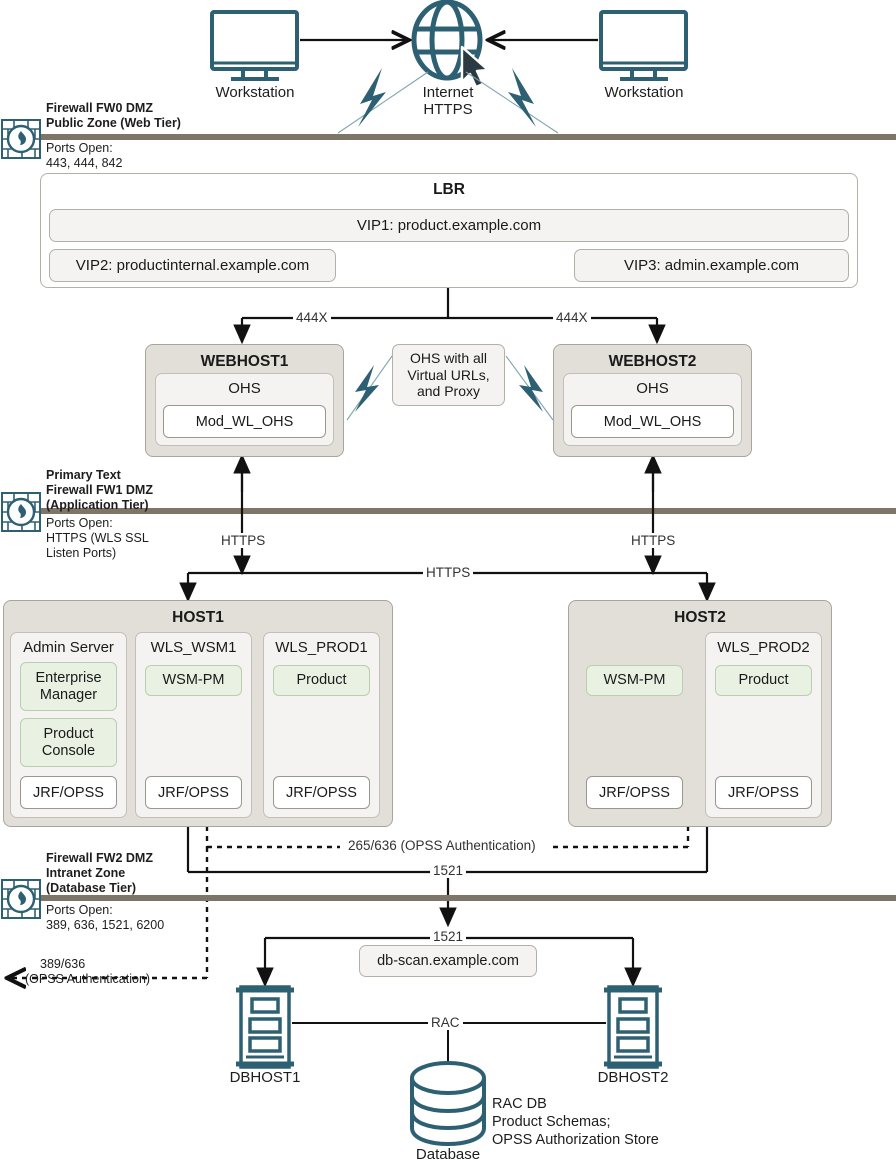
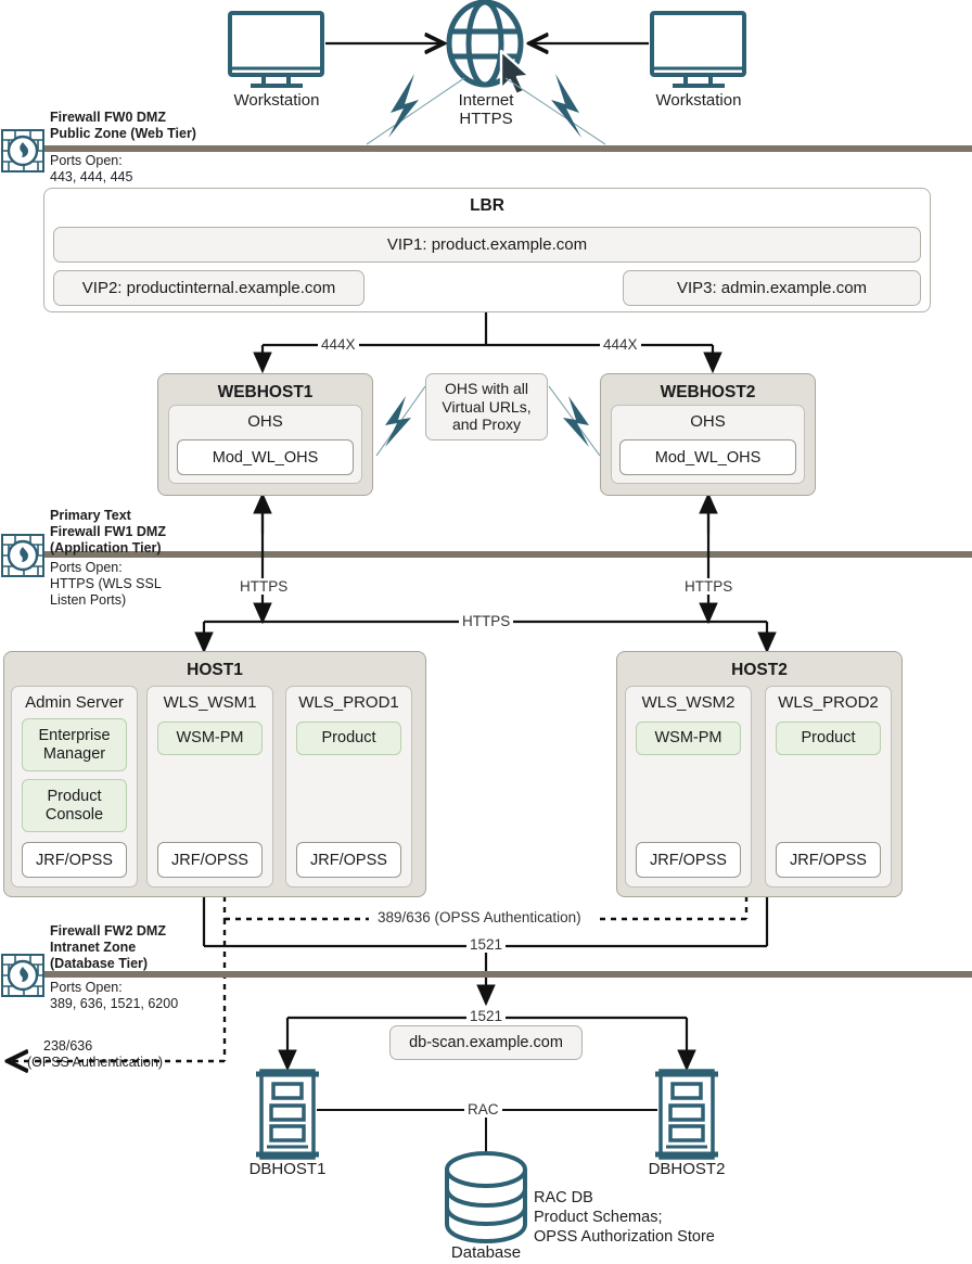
  Workstation
  Workstation
  Internet
  HTTPS
  Firewall FW0 DMZ
  Public Zone (Web Tier)
  Ports Open:
- 443, 444, 842
+ 443, 444, 445
  LBR
  VIP1: product.example.com
  VIP2: productinternal.example.com
  VIP3: admin.example.com
  444X
  444X
  WEBHOST1
  OHS
  Mod_WL_OHS
  WEBHOST2
  OHS
  Mod_WL_OHS
  OHS with all
  Virtual URLs,
  and Proxy
  Primary Text
  Firewall FW1 DMZ
  (Application Tier)
  Ports Open:
  HTTPS (WLS SSL
  Listen Ports)
  HTTPS
  HTTPS
  HTTPS
  HOST1
  Admin Server
  Enterprise
  Manager
  Product
  Console
  JRF/OPSS
  WLS_WSM1
  WSM-PM
  JRF/OPSS
  WLS_PROD1
  Product
  JRF/OPSS
  HOST2
+ WLS_WSM2
  WSM-PM
  JRF/OPSS
  WLS_PROD2
  Product
  JRF/OPSS
- 265/636 (OPSS Authentication)
+ 389/636 (OPSS Authentication)
  1521
  1521
  Firewall FW2 DMZ
  Intranet Zone
  (Database Tier)
  Ports Open:
  389, 636, 1521, 6200
- 389/636
+ 238/636
  (OPSS Authentication)
  db-scan.example.com
  RAC
  DBHOST1
  DBHOST2
  Database
  RAC DB
  Product Schemas;
  OPSS Authorization Store
